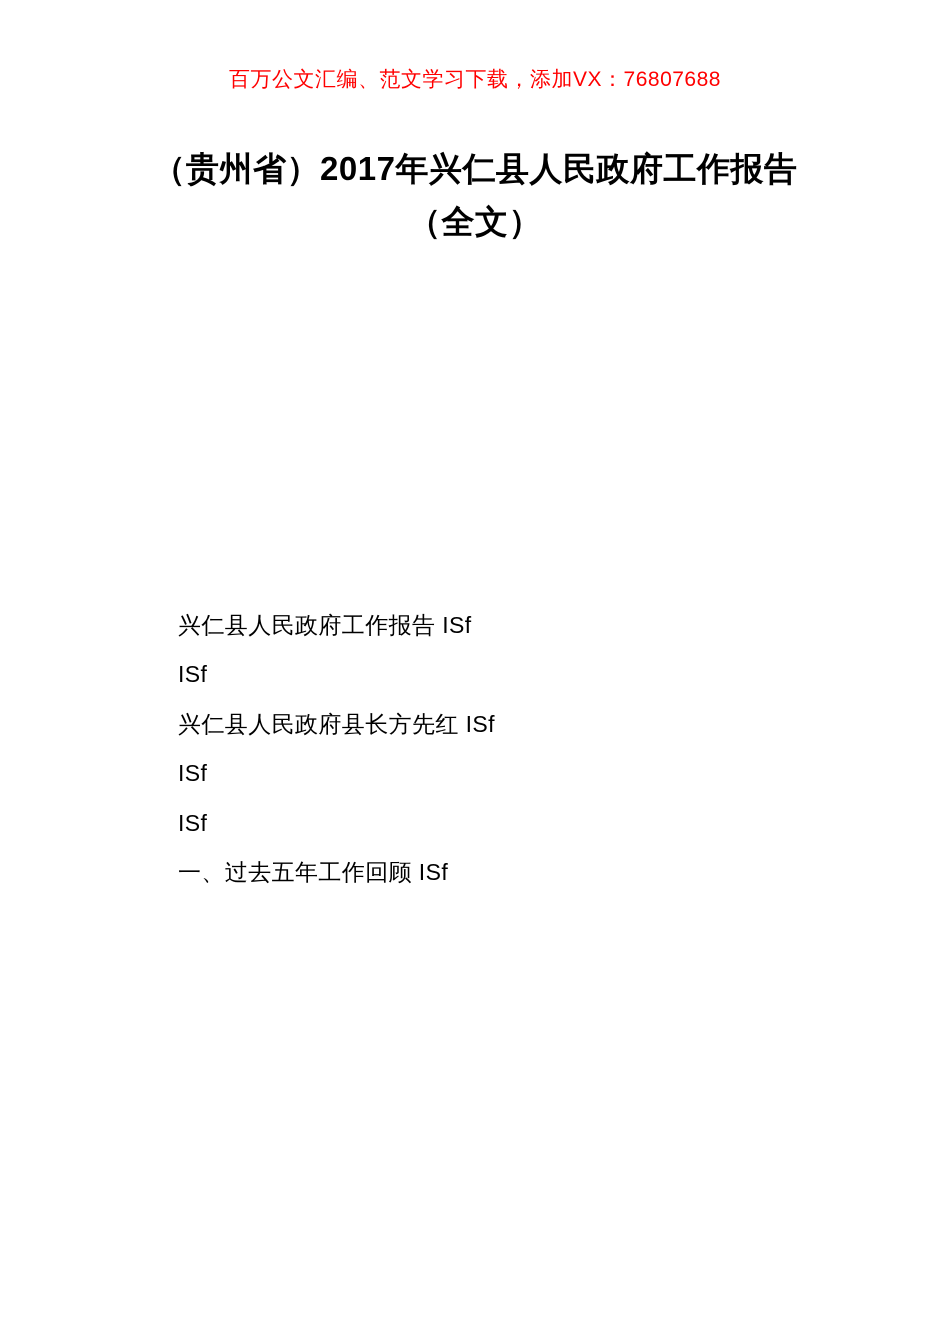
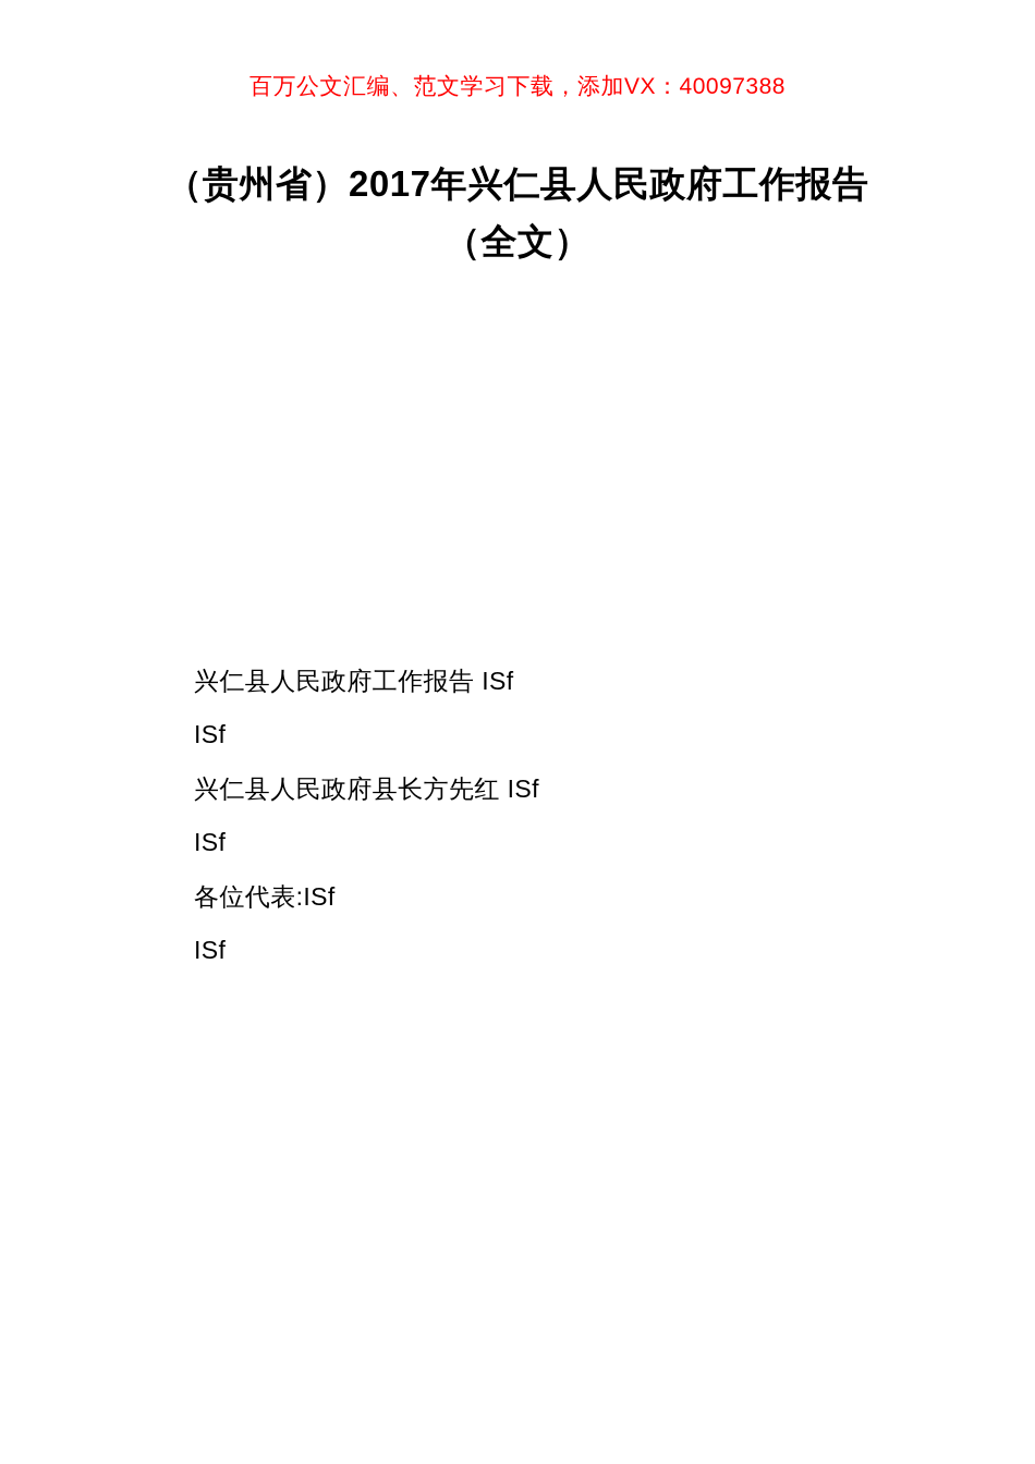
- 百万公文汇编、范文学习下载，添加VX：76807688
+ 百万公文汇编、范文学习下载，添加VX：40097388
  （贵州省）2017年兴仁县人民政府工作报告（全文）
  兴仁县人民政府工作报告 ISf
  ISf
  兴仁县人民政府县长方先红 ISf
  ISf
+ 各位代表:ISf
  ISf
- 一、过去五年工作回顾 ISf
